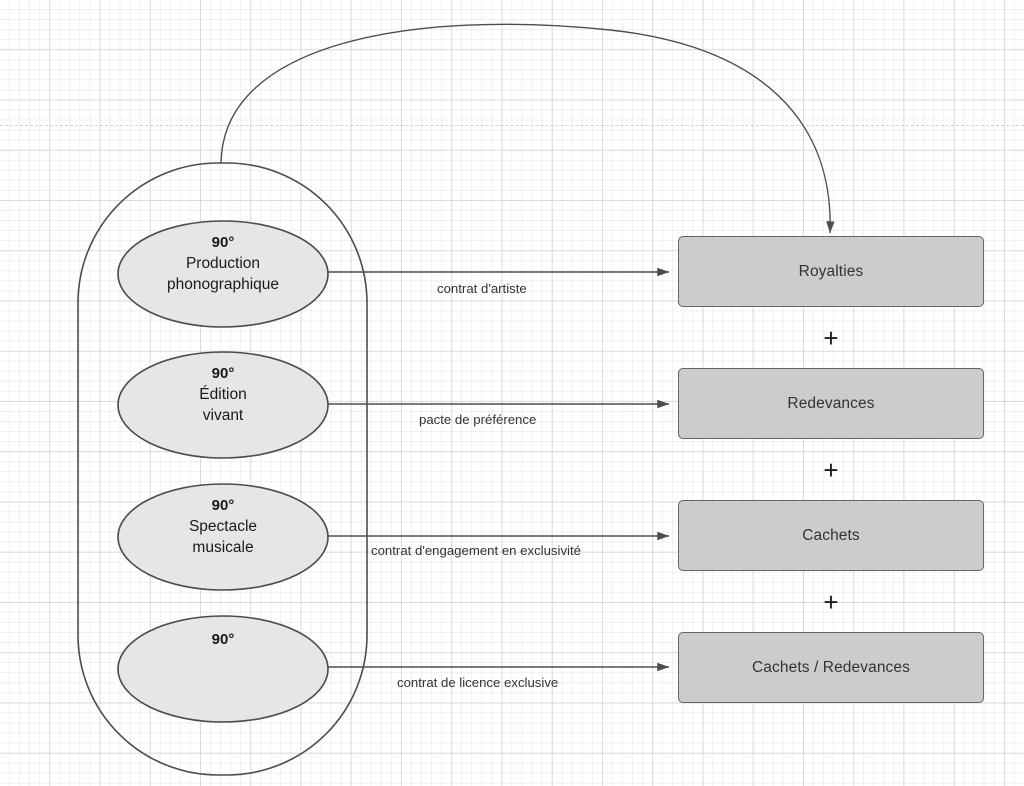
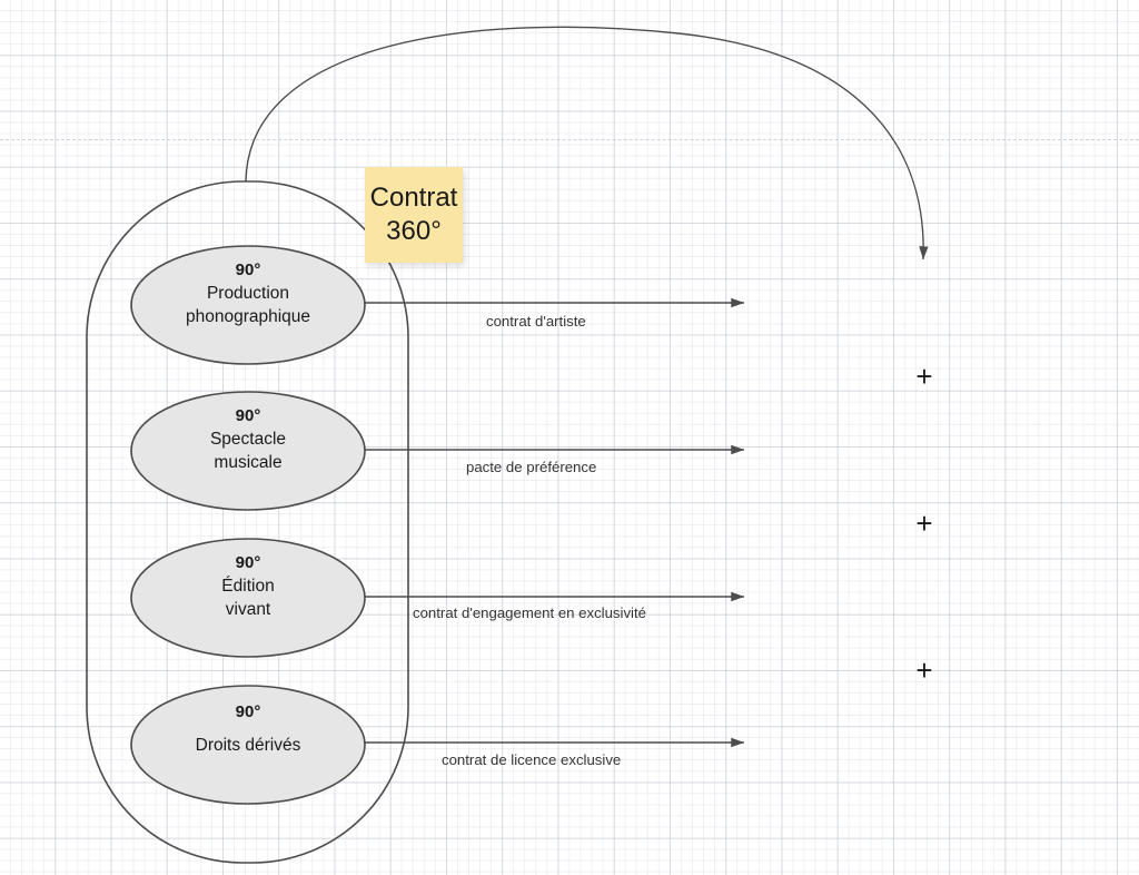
  90°
  Production
  phonographique
  90°
- Édition
+ Spectacle
- vivant
+ musicale
  90°
- Spectacle
+ Édition
- musicale
+ vivant
  90°
+ Droits dérivés
+ Contrat
+ 360°
  contrat d'artiste
  pacte de préférence
  contrat d'engagement en exclusivité
  contrat de licence exclusive
- Royalties
- Redevances
- Cachets
- Cachets / Redevances
  +
  +
  +
